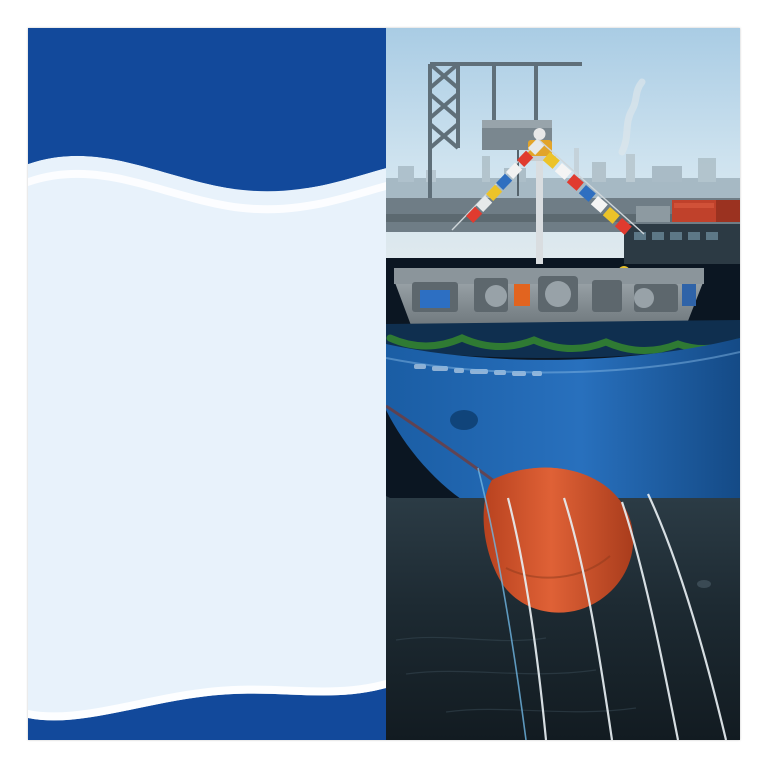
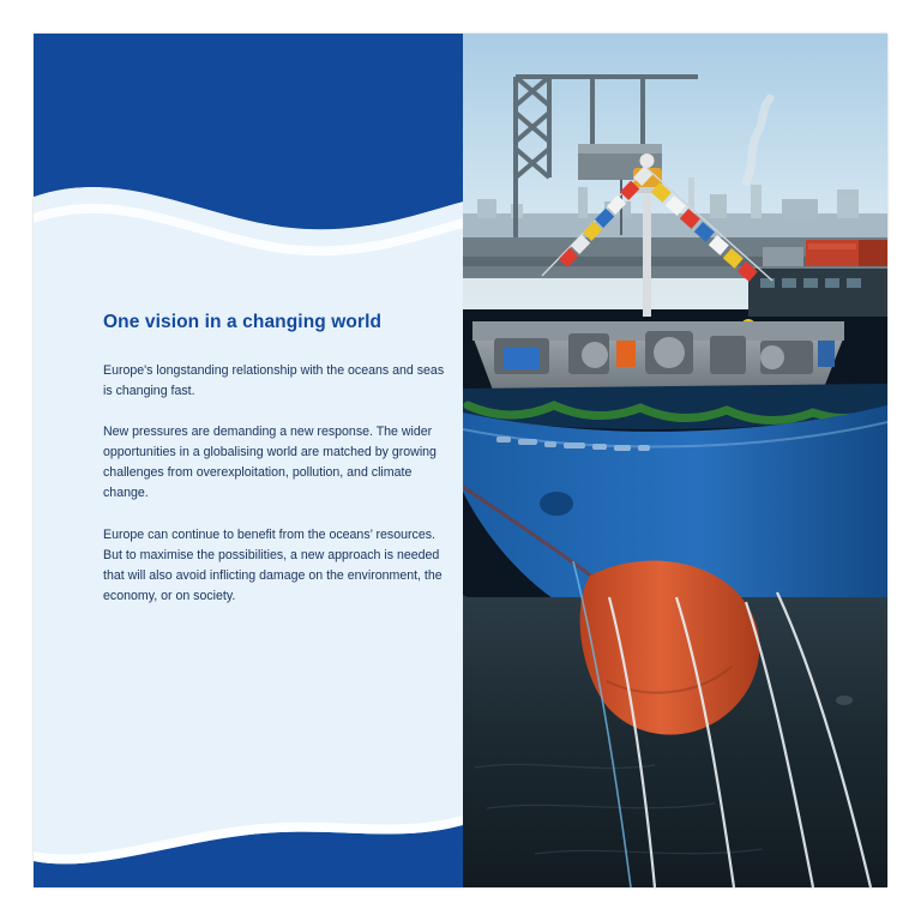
+ One vision in a changing world
+ Europe's longstanding relationship with the oceans and seas is changing fast.
+ New pressures are demanding a new response. The wider opportunities in a globalising world are matched by growing challenges from overexploitation, pollution, and climate change.
+ Europe can continue to benefit from the oceans’ resources. But to maximise the possibilities, a new approach is needed that will also avoid inflicting damage on the environment, the economy, or on society.
